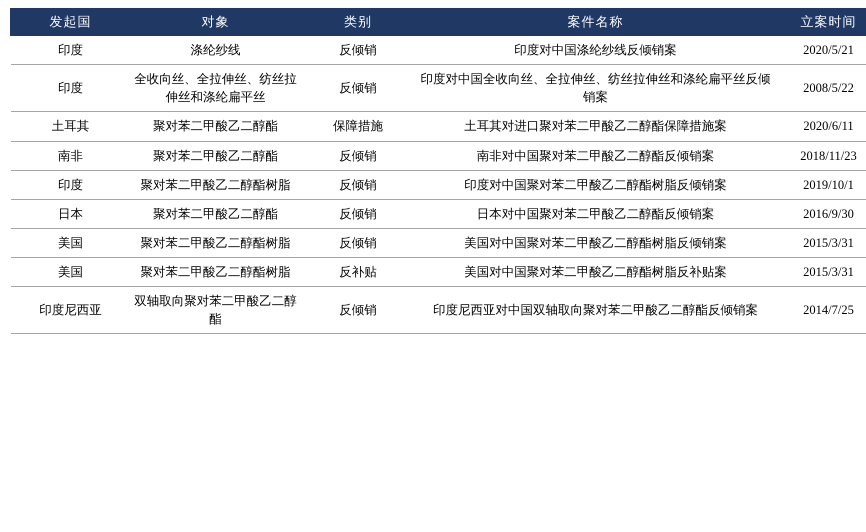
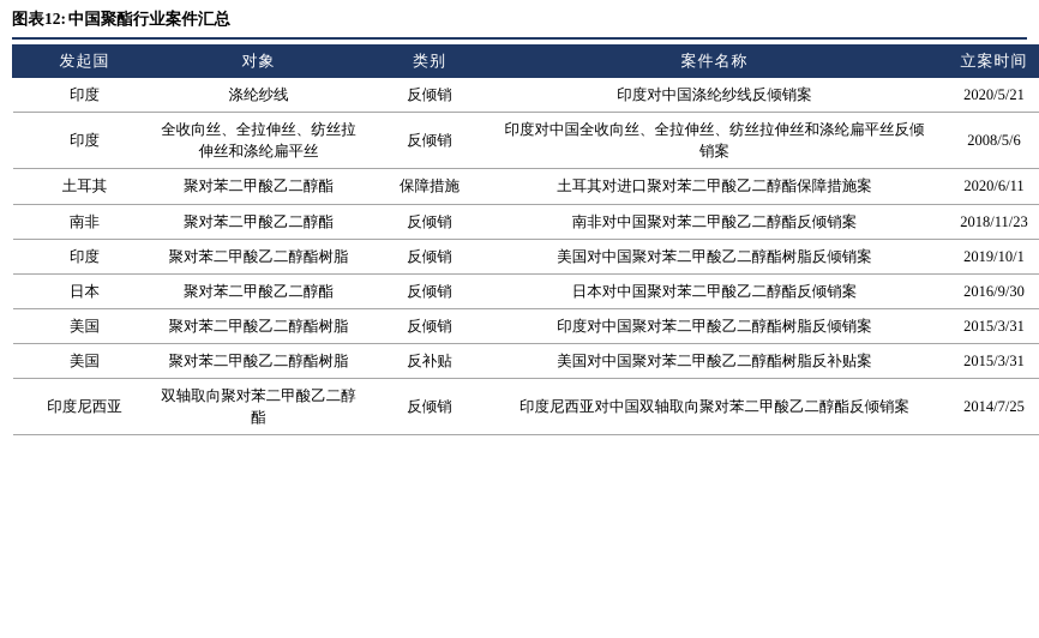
+ 图表12:
+ 中国聚酯行业案件汇总
  发起国	对象	类别	案件名称	立案时间
  印度	涤纶纱线	反倾销	印度对中国涤纶纱线反倾销案	2020/5/21
- 印度	全收向丝、全拉伸丝、纺丝拉伸丝和涤纶扁平丝	反倾销	印度对中国全收向丝、全拉伸丝、纺丝拉伸丝和涤纶扁平丝反倾销案	2008/5/22
+ 印度	全收向丝、全拉伸丝、纺丝拉伸丝和涤纶扁平丝	反倾销	印度对中国全收向丝、全拉伸丝、纺丝拉伸丝和涤纶扁平丝反倾销案	2008/5/6
  土耳其	聚对苯二甲酸乙二醇酯	保障措施	土耳其对进口聚对苯二甲酸乙二醇酯保障措施案	2020/6/11
  南非	聚对苯二甲酸乙二醇酯	反倾销	南非对中国聚对苯二甲酸乙二醇酯反倾销案	2018/11/23
- 印度	聚对苯二甲酸乙二醇酯树脂	反倾销	印度对中国聚对苯二甲酸乙二醇酯树脂反倾销案	2019/10/1
+ 印度	聚对苯二甲酸乙二醇酯树脂	反倾销	美国对中国聚对苯二甲酸乙二醇酯树脂反倾销案	2019/10/1
  日本	聚对苯二甲酸乙二醇酯	反倾销	日本对中国聚对苯二甲酸乙二醇酯反倾销案	2016/9/30
- 美国	聚对苯二甲酸乙二醇酯树脂	反倾销	美国对中国聚对苯二甲酸乙二醇酯树脂反倾销案	2015/3/31
+ 美国	聚对苯二甲酸乙二醇酯树脂	反倾销	印度对中国聚对苯二甲酸乙二醇酯树脂反倾销案	2015/3/31
  美国	聚对苯二甲酸乙二醇酯树脂	反补贴	美国对中国聚对苯二甲酸乙二醇酯树脂反补贴案	2015/3/31
  印度尼西亚	双轴取向聚对苯二甲酸乙二醇酯	反倾销	印度尼西亚对中国双轴取向聚对苯二甲酸乙二醇酯反倾销案	2014/7/25
